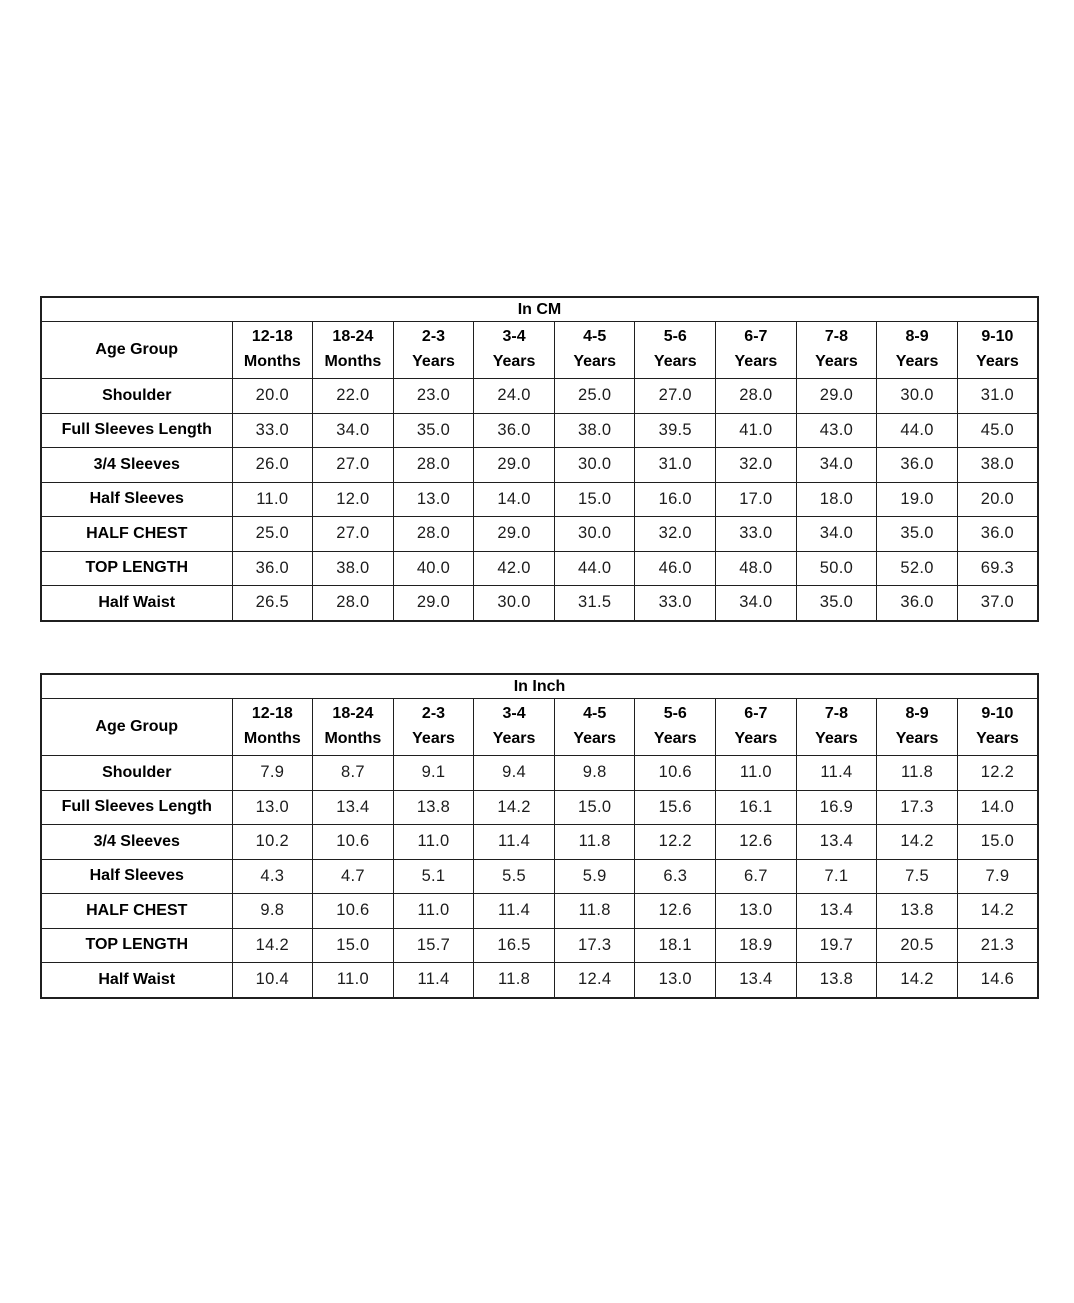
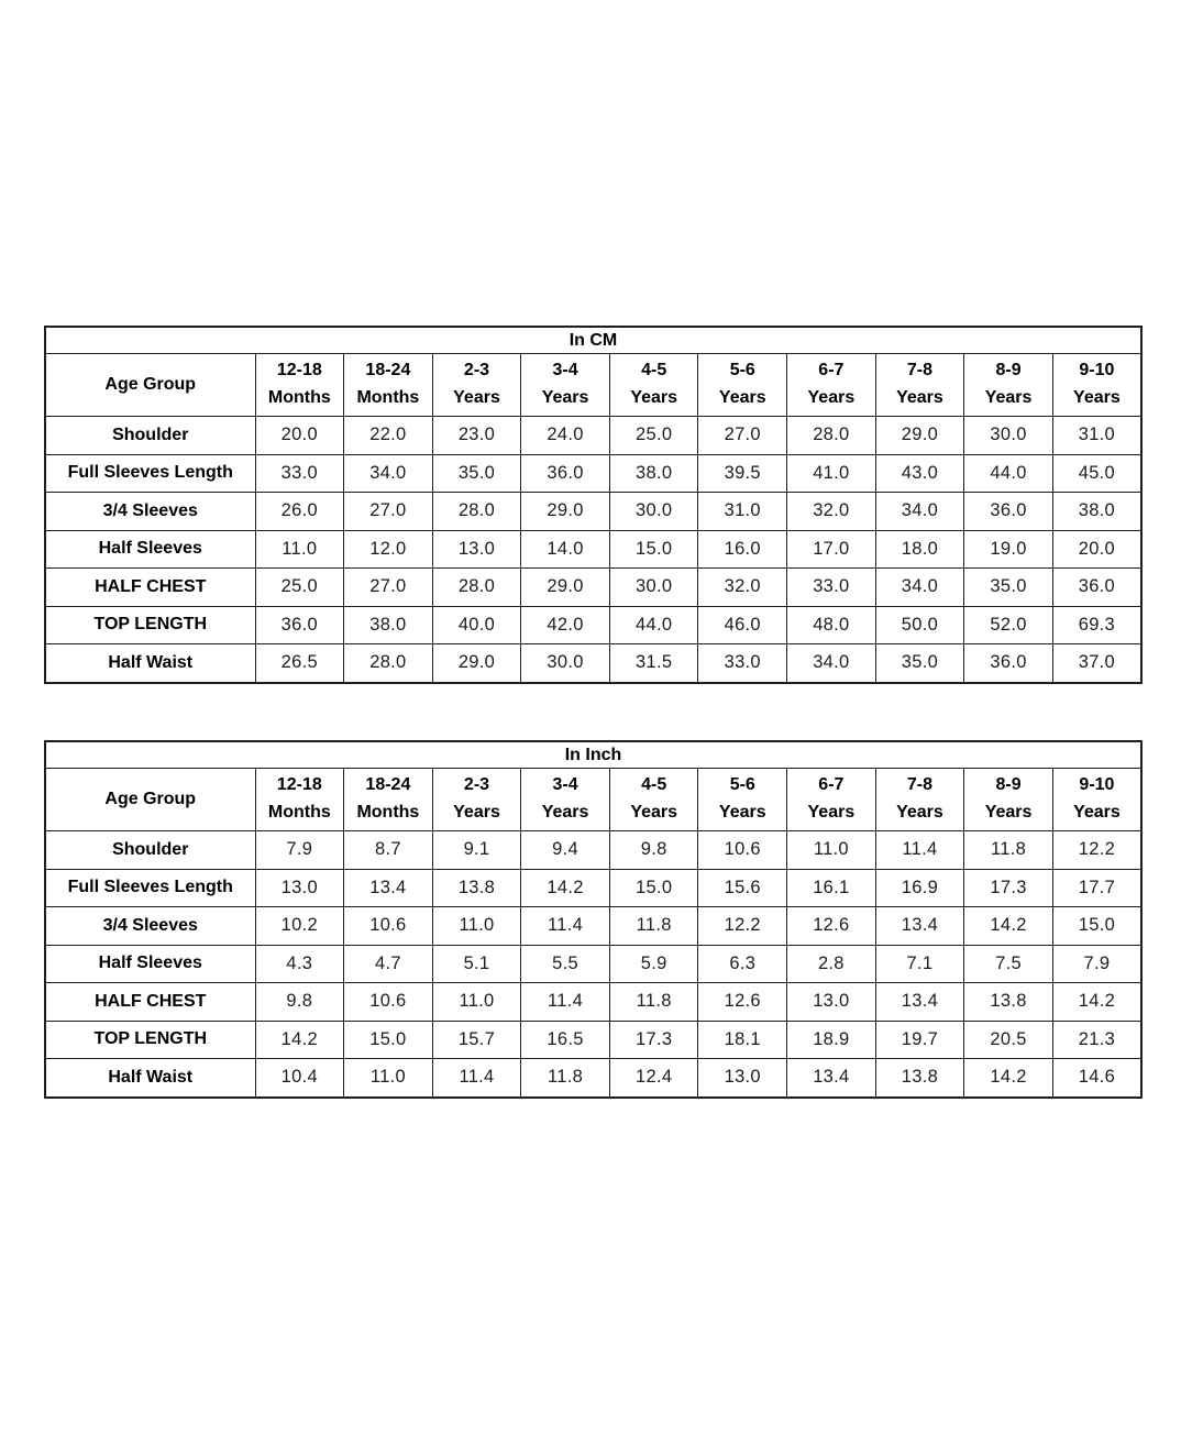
  In CM
  Age Group	12-18 Months	18-24 Months	2-3 Years	3-4 Years	4-5 Years	5-6 Years	6-7 Years	7-8 Years	8-9 Years	9-10 Years
  Shoulder	20.0	22.0	23.0	24.0	25.0	27.0	28.0	29.0	30.0	31.0
  Full Sleeves Length	33.0	34.0	35.0	36.0	38.0	39.5	41.0	43.0	44.0	45.0
  3/4 Sleeves	26.0	27.0	28.0	29.0	30.0	31.0	32.0	34.0	36.0	38.0
  Half Sleeves	11.0	12.0	13.0	14.0	15.0	16.0	17.0	18.0	19.0	20.0
  HALF CHEST	25.0	27.0	28.0	29.0	30.0	32.0	33.0	34.0	35.0	36.0
  TOP LENGTH	36.0	38.0	40.0	42.0	44.0	46.0	48.0	50.0	52.0	69.3
  Half Waist	26.5	28.0	29.0	30.0	31.5	33.0	34.0	35.0	36.0	37.0
  In Inch
  Age Group	12-18 Months	18-24 Months	2-3 Years	3-4 Years	4-5 Years	5-6 Years	6-7 Years	7-8 Years	8-9 Years	9-10 Years
  Shoulder	7.9	8.7	9.1	9.4	9.8	10.6	11.0	11.4	11.8	12.2
- Full Sleeves Length	13.0	13.4	13.8	14.2	15.0	15.6	16.1	16.9	17.3	14.0
+ Full Sleeves Length	13.0	13.4	13.8	14.2	15.0	15.6	16.1	16.9	17.3	17.7
  3/4 Sleeves	10.2	10.6	11.0	11.4	11.8	12.2	12.6	13.4	14.2	15.0
- Half Sleeves	4.3	4.7	5.1	5.5	5.9	6.3	6.7	7.1	7.5	7.9
+ Half Sleeves	4.3	4.7	5.1	5.5	5.9	6.3	2.8	7.1	7.5	7.9
  HALF CHEST	9.8	10.6	11.0	11.4	11.8	12.6	13.0	13.4	13.8	14.2
  TOP LENGTH	14.2	15.0	15.7	16.5	17.3	18.1	18.9	19.7	20.5	21.3
  Half Waist	10.4	11.0	11.4	11.8	12.4	13.0	13.4	13.8	14.2	14.6
